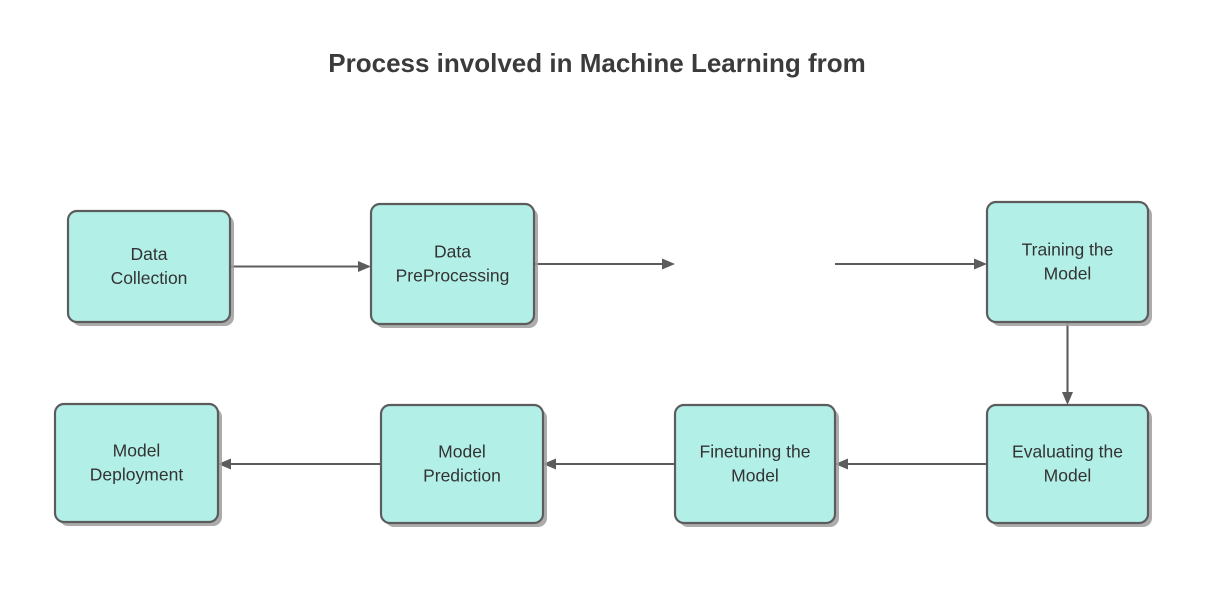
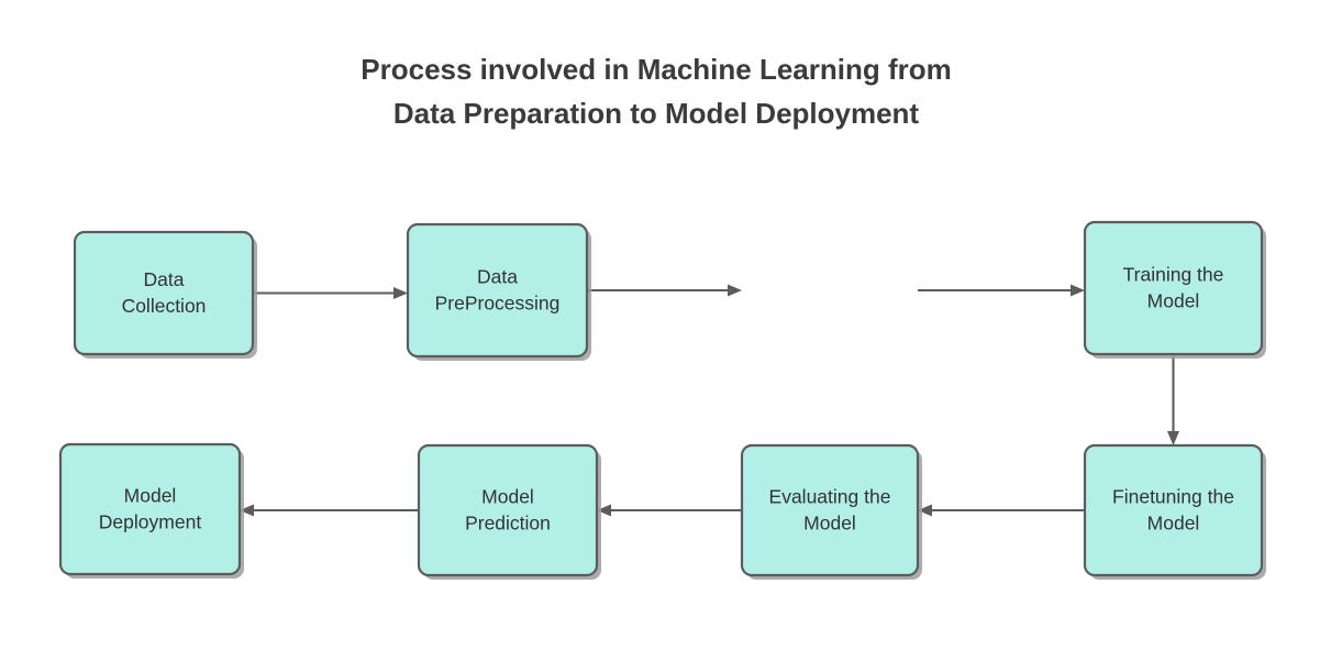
  Process involved in Machine Learning from
+ Data Preparation to Model Deployment
  Data
  Collection
  Data
  PreProcessing
  Training the
  Model
- Evaluating the
+ Finetuning the
  Model
- Finetuning the
+ Evaluating the
  Model
  Model
  Prediction
  Model
  Deployment
